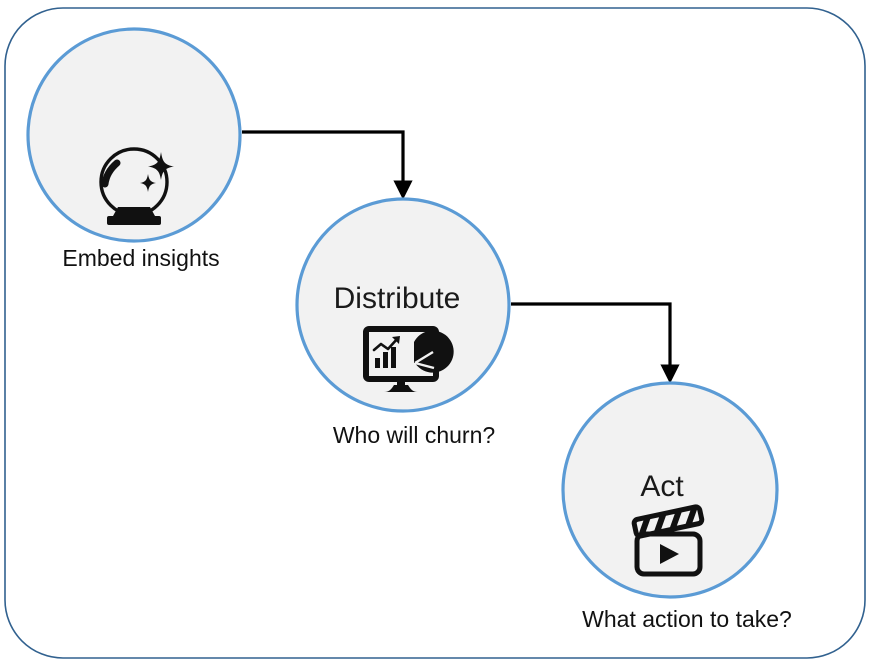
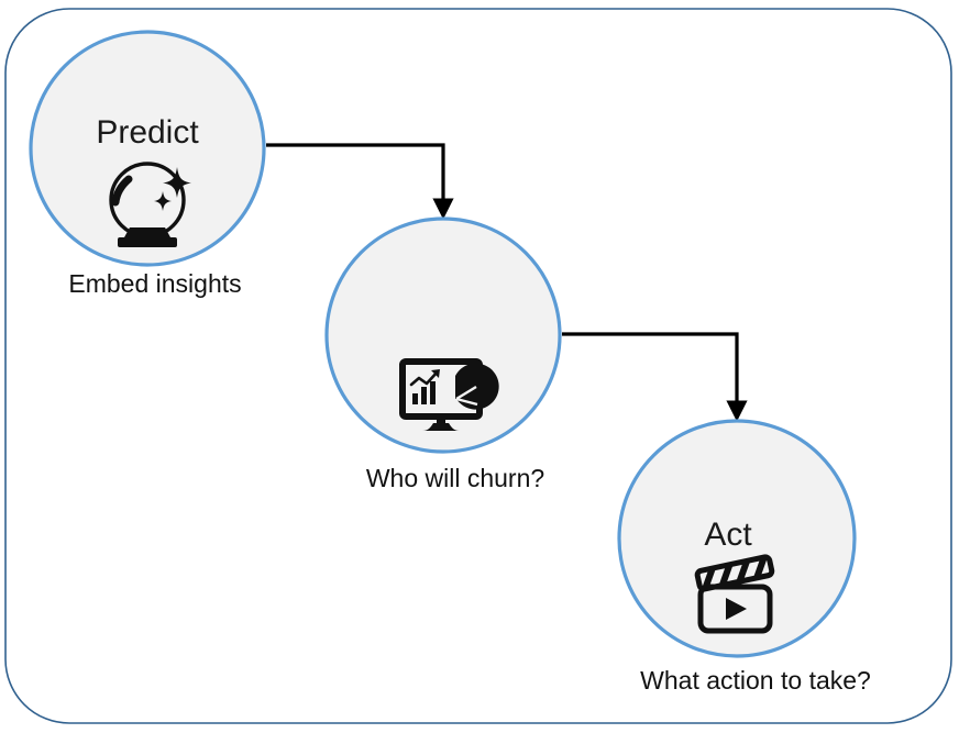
+ Predict
  Embed insights
- Distribute
  Who will churn?
  Act
  What action to take?
